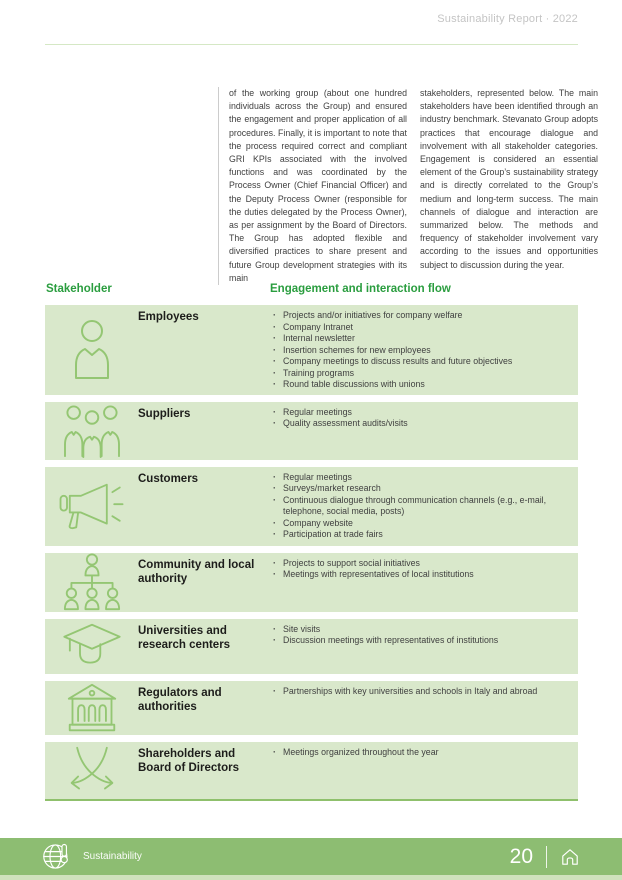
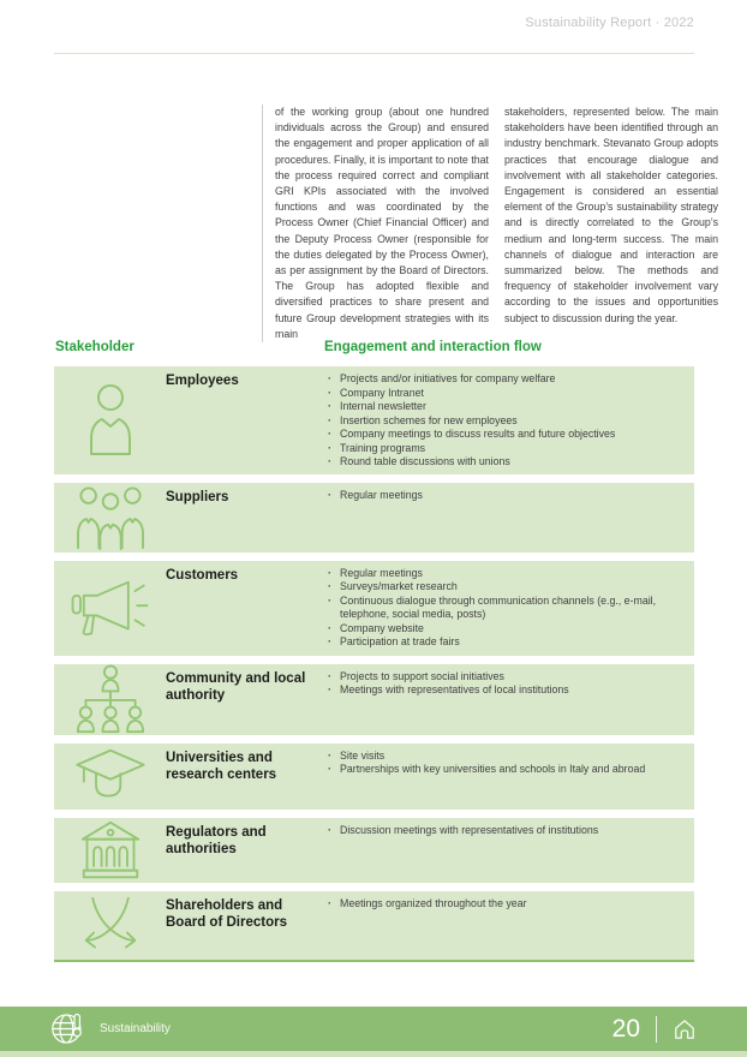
  Sustainability Report · 2022
  of the working group (about one hundred individuals across the Group) and ensured the engagement and proper application of all procedures. Finally, it is important to note that the process required correct and compliant GRI KPIs associated with the involved functions and was coordinated by the Process Owner (Chief Financial Officer) and the Deputy Process Owner (responsible for the duties delegated by the Process Owner), as per assignment by the Board of Directors. The Group has adopted flexible and diversified practices to share present and future Group development strategies with its main
  stakeholders, represented below. The main stakeholders have been identified through an industry benchmark. Stevanato Group adopts practices that encourage dialogue and involvement with all stakeholder categories. Engagement is considered an essential element of the Group’s sustainability strategy and is directly correlated to the Group’s medium and long-term success. The main channels of dialogue and interaction are summarized below. The methods and frequency of stakeholder involvement vary according to the issues and opportunities subject to discussion during the year.
  Stakeholder
  Engagement and interaction flow
  Employees
  Projects and/or initiatives for company welfare
  Company Intranet
  Internal newsletter
  Insertion schemes for new employees
  Company meetings to discuss results and future objectives
  Training programs
  Round table discussions with unions
  Suppliers
  Regular meetings
- Quality assessment audits/visits
  Customers
  Regular meetings
  Surveys/market research
  Continuous dialogue through communication channels (e.g., e-mail, telephone, social media, posts)
  Company website
  Participation at trade fairs
  Community and local authority
  Projects to support social initiatives
  Meetings with representatives of local institutions
  Universities and research centers
  Site visits
- Discussion meetings with representatives of institutions
+ Partnerships with key universities and schools in Italy and abroad
  Regulators and authorities
- Partnerships with key universities and schools in Italy and abroad
+ Discussion meetings with representatives of institutions
  Shareholders and Board of Directors
  Meetings organized throughout the year
  Sustainability
  20
